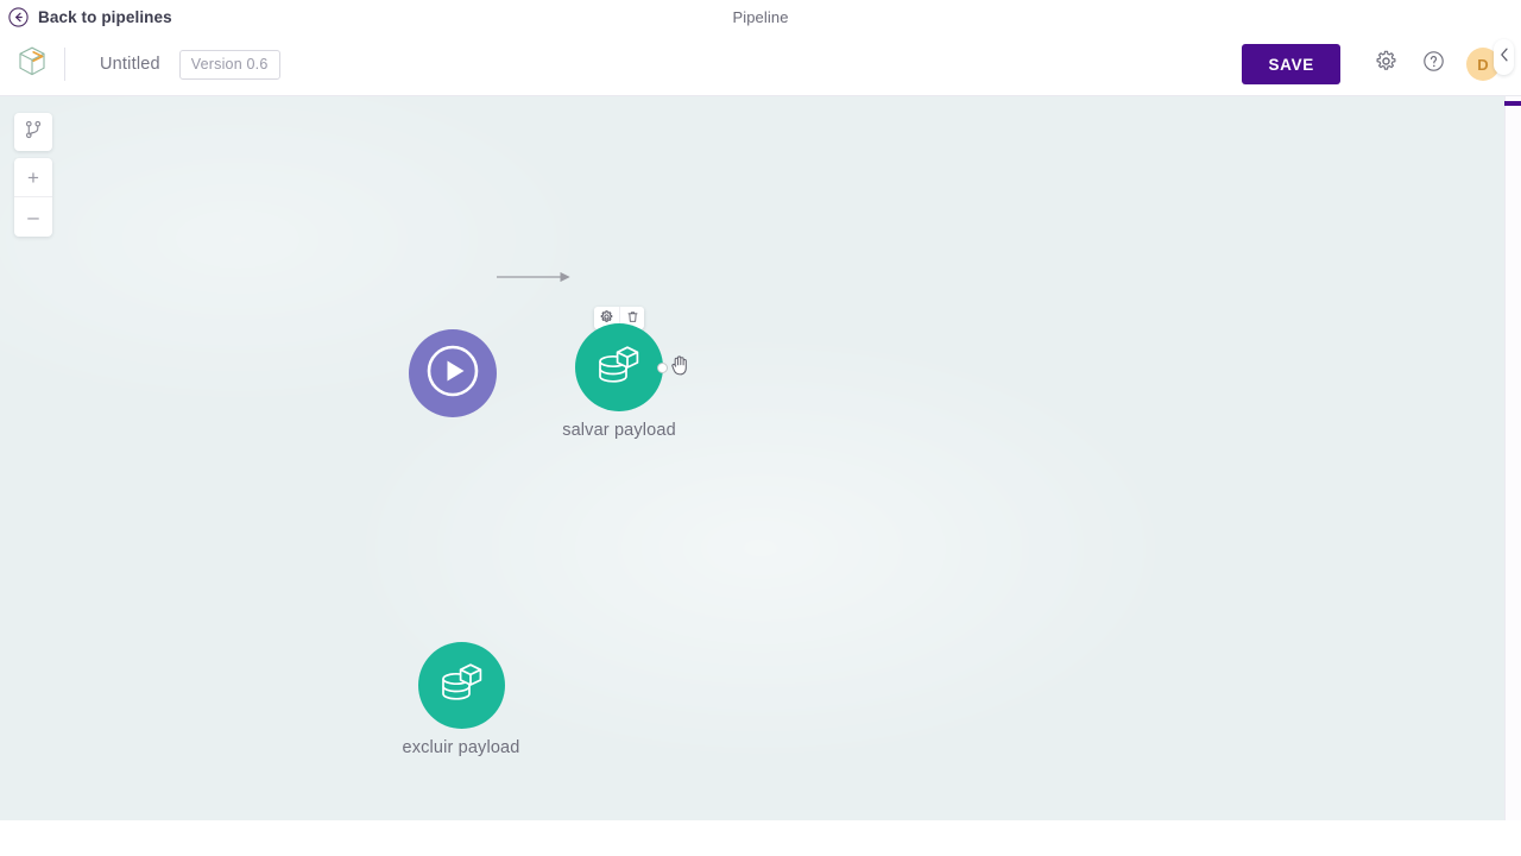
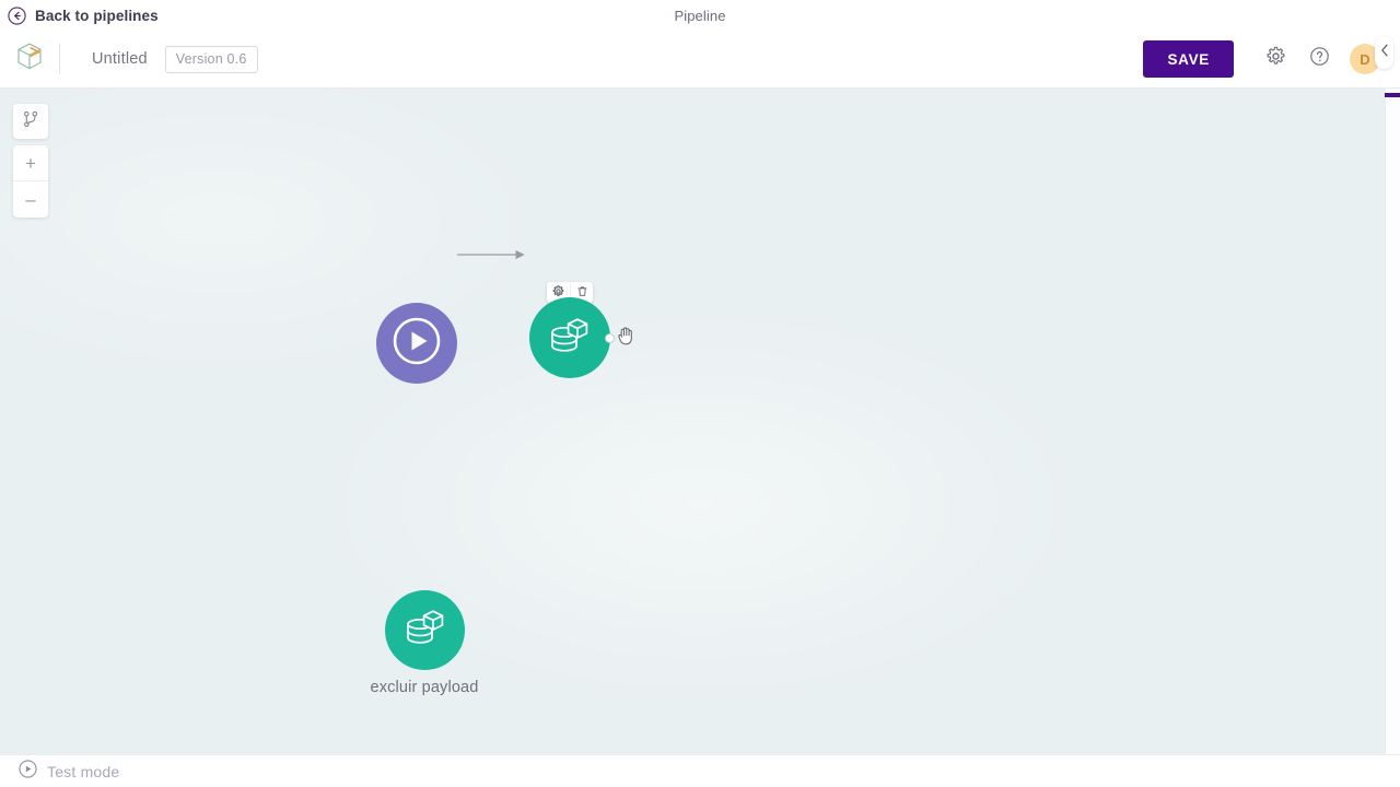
  Back to pipelines
  Pipeline
  Untitled
  Version 0.6
  SAVE
  D
  +
  –
- salvar payload
  excluir payload
+ Test mode
